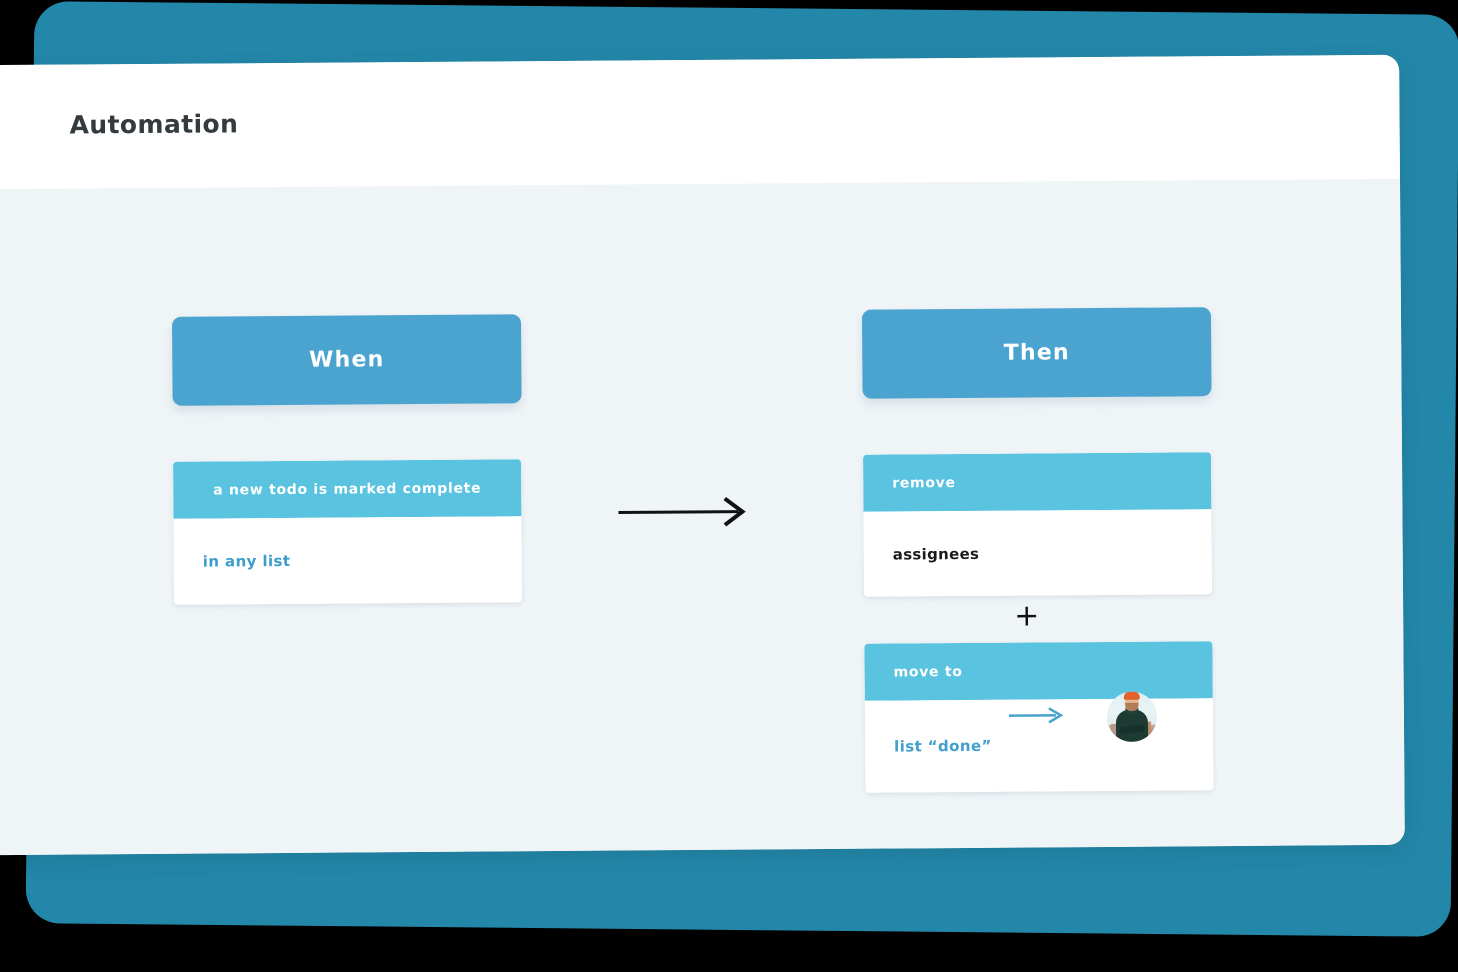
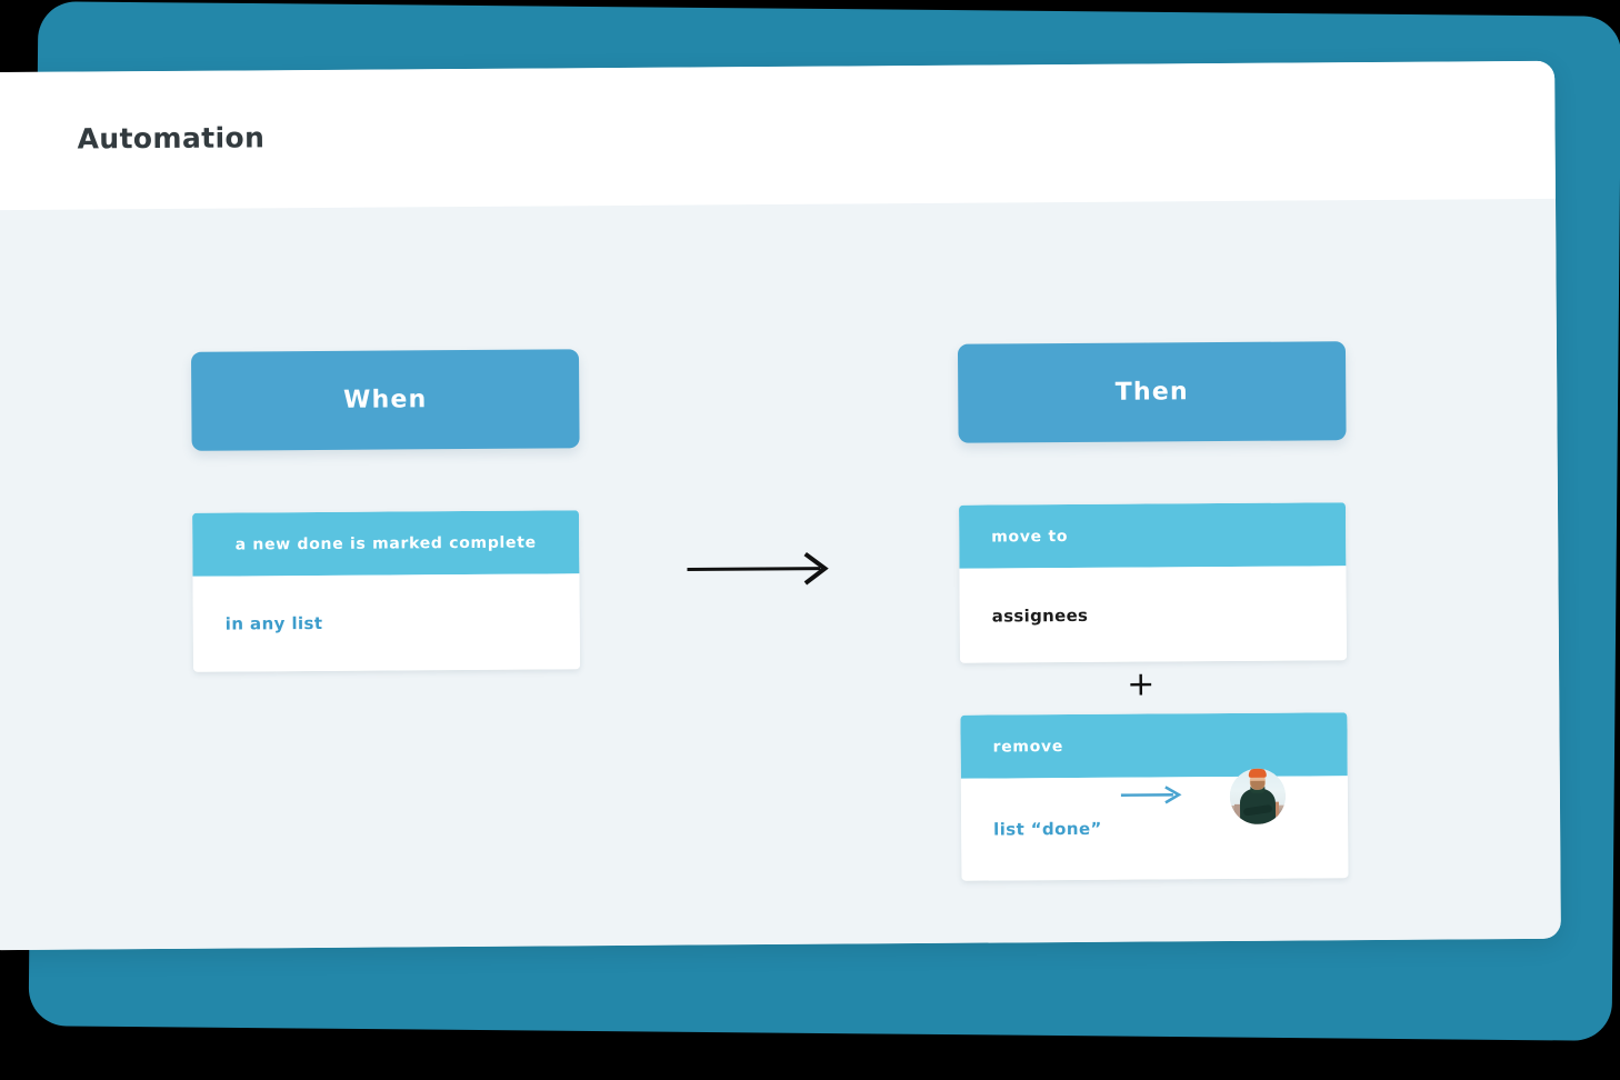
  Automation
  When
  Then
- a new todo is marked complete
+ a new done is marked complete
  in any list
- remove
+ move to
  assignees
  +
- move to
+ remove
  list “done”
